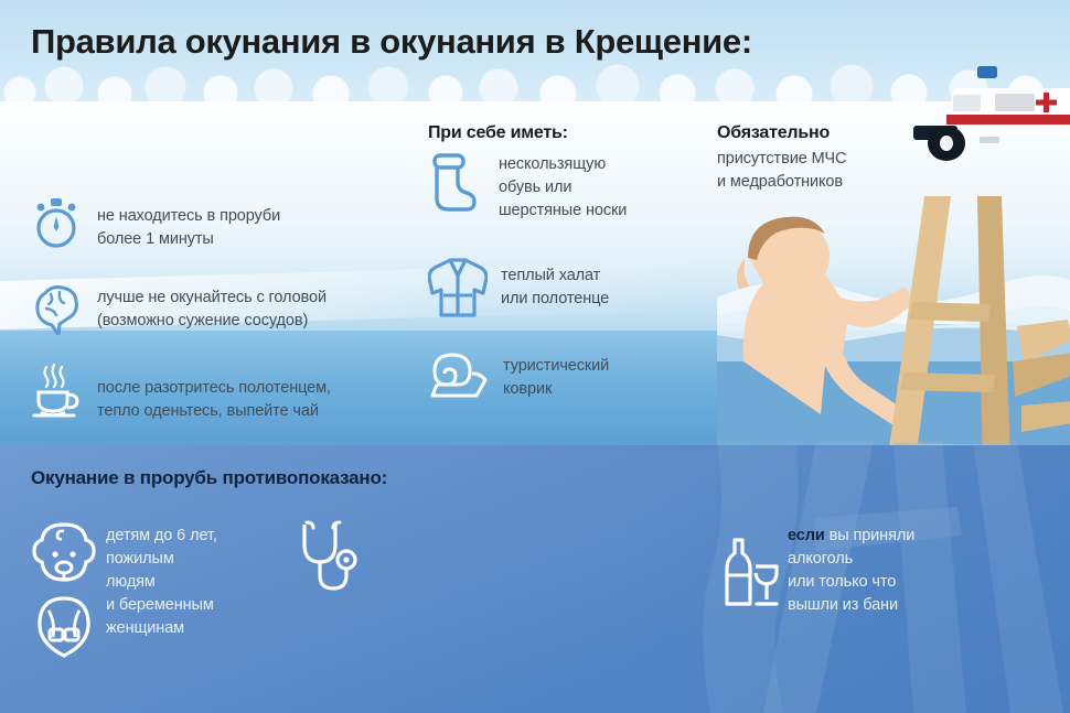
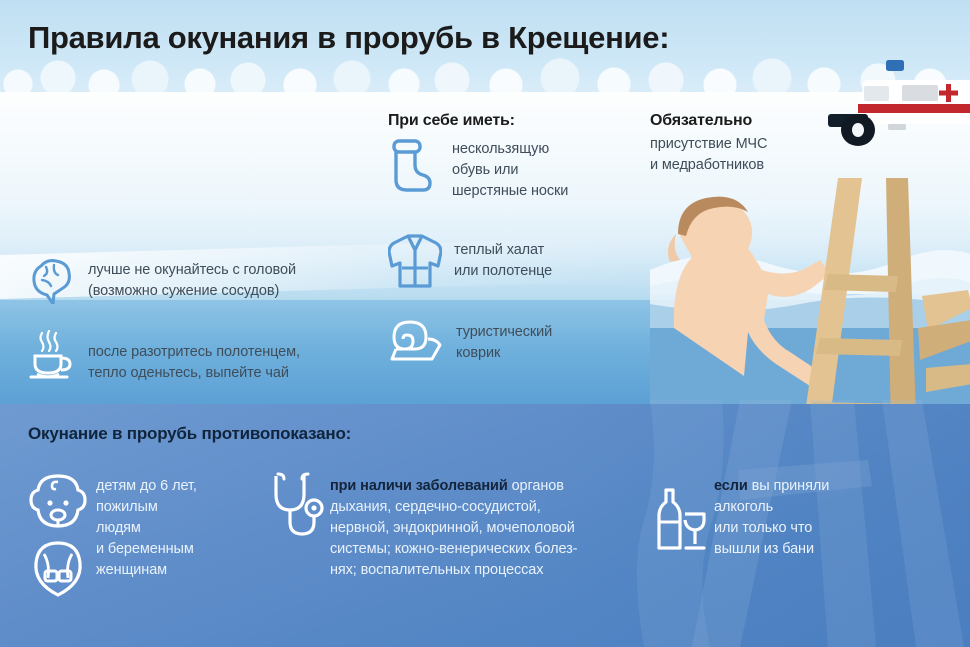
- Правила окунания в окунания в Крещение:
+ Правила окунания в прорубь в Крещение:
- не находитесь в проруби
- более 1 минуты
  лучше не окунайтесь с головой
  (возможно сужение сосудов)
  после разотритесь полотенцем,
  тепло оденьтесь, выпейте чай
  При себе иметь:
  нескользящую
  обувь или
  шерстяные носки
  теплый халат
  или полотенце
  туристический
  коврик
  Обязательно
  присутствие МЧС
  и медработников
  Окунание в прорубь противопоказано:
  детям до 6 лет,
  пожилым
  людям
  и беременным
  женщинам
+ при наличи заболеваний органов
+ дыхания, сердечно-сосудистой,
+ нервной, эндокринной, мочеполовой
+ системы; кожно-венерических болез-
+ нях; воспалительных процессах
  если вы приняли
  алкоголь
  или только что
  вышли из бани
